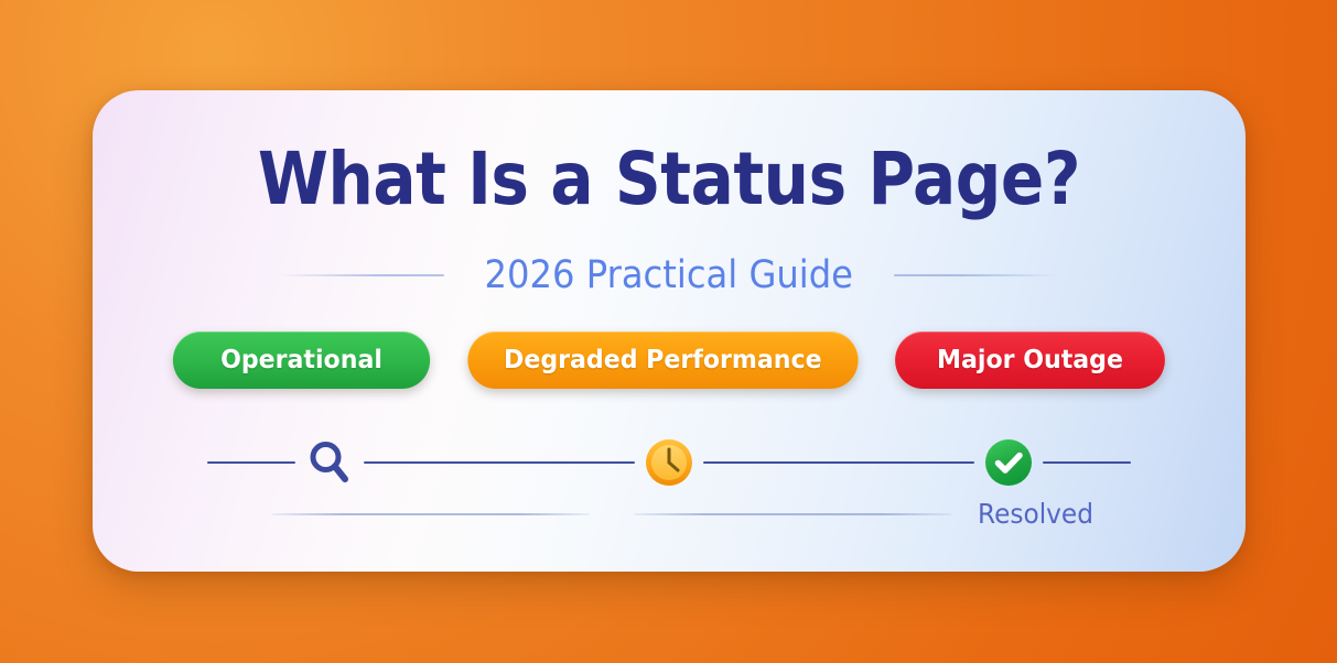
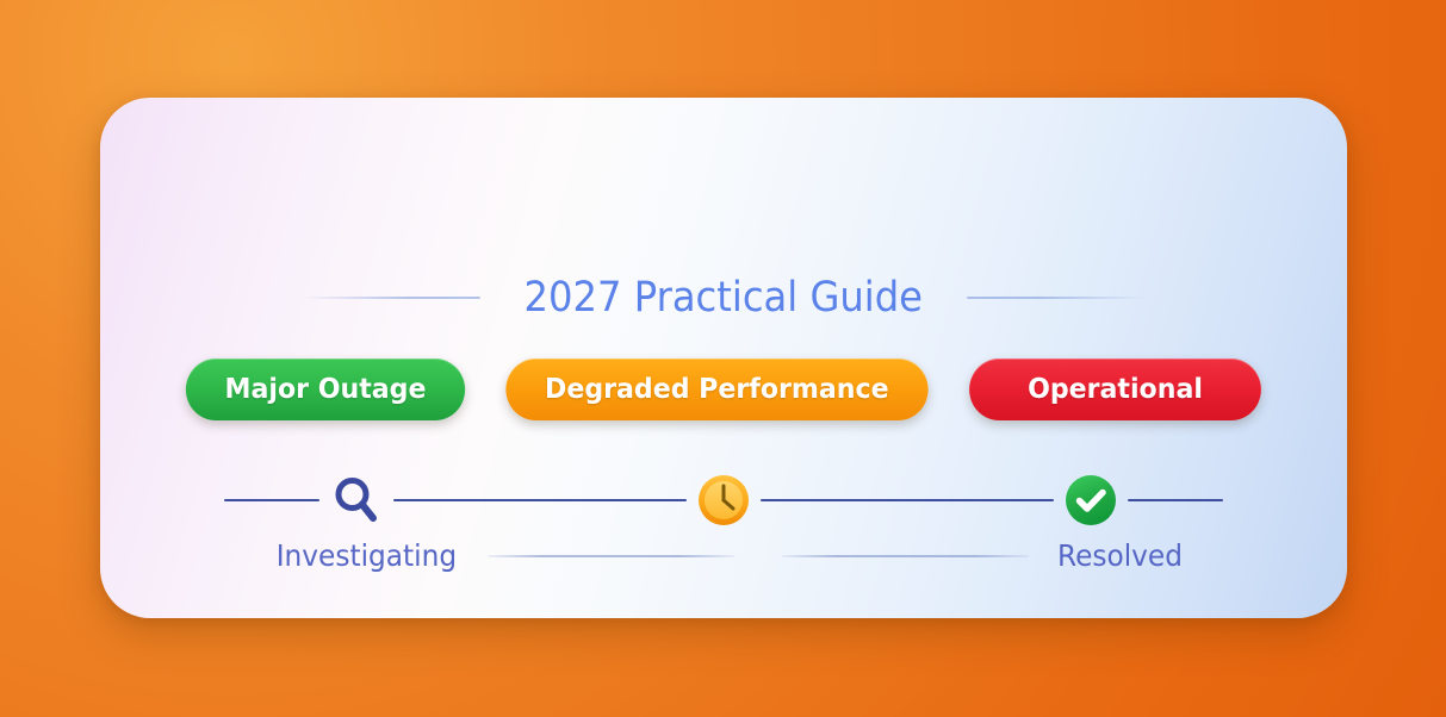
- What Is a Status Page?
- 2026 Practical Guide
+ 2027 Practical Guide
- Operational
+ Major Outage
  Degraded Performance
- Major Outage
+ Operational
+ Investigating
  Resolved
